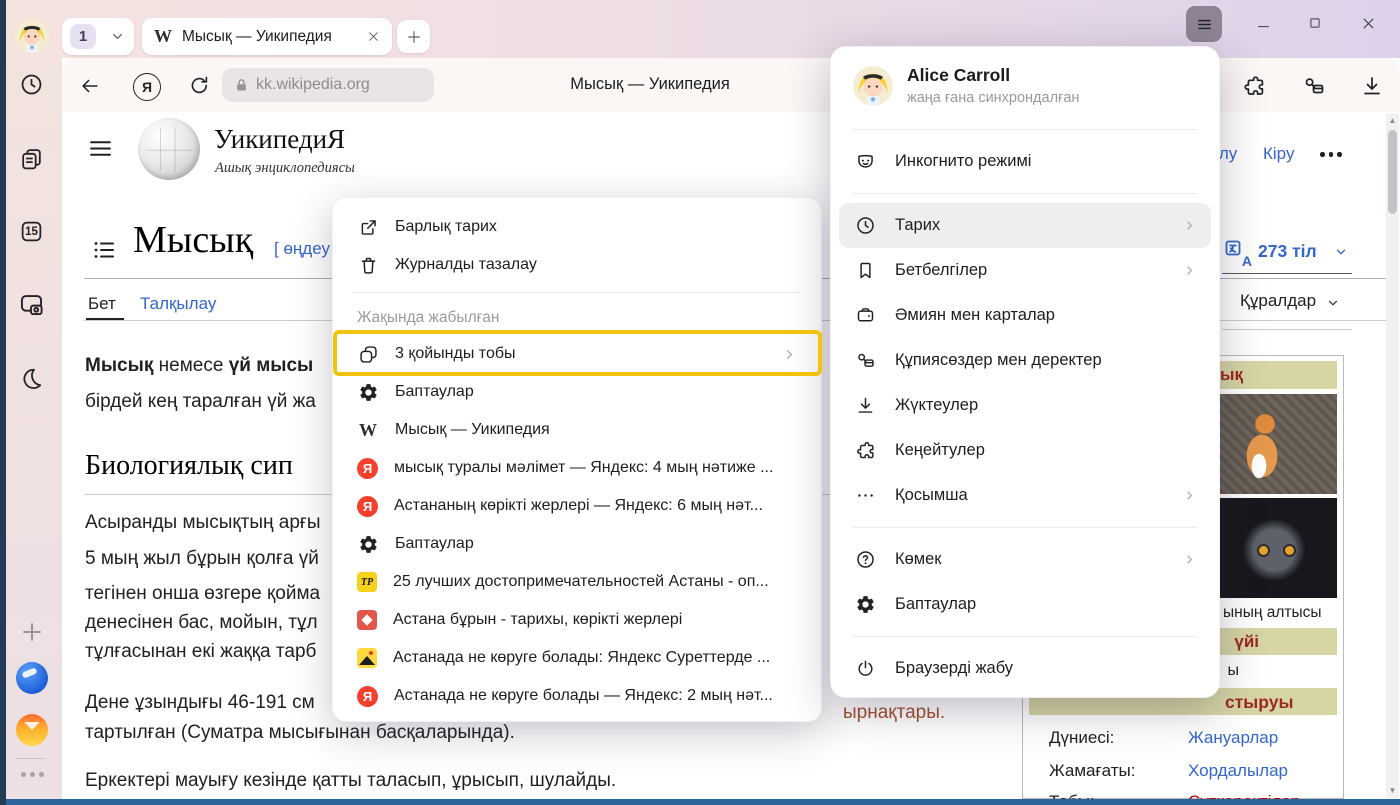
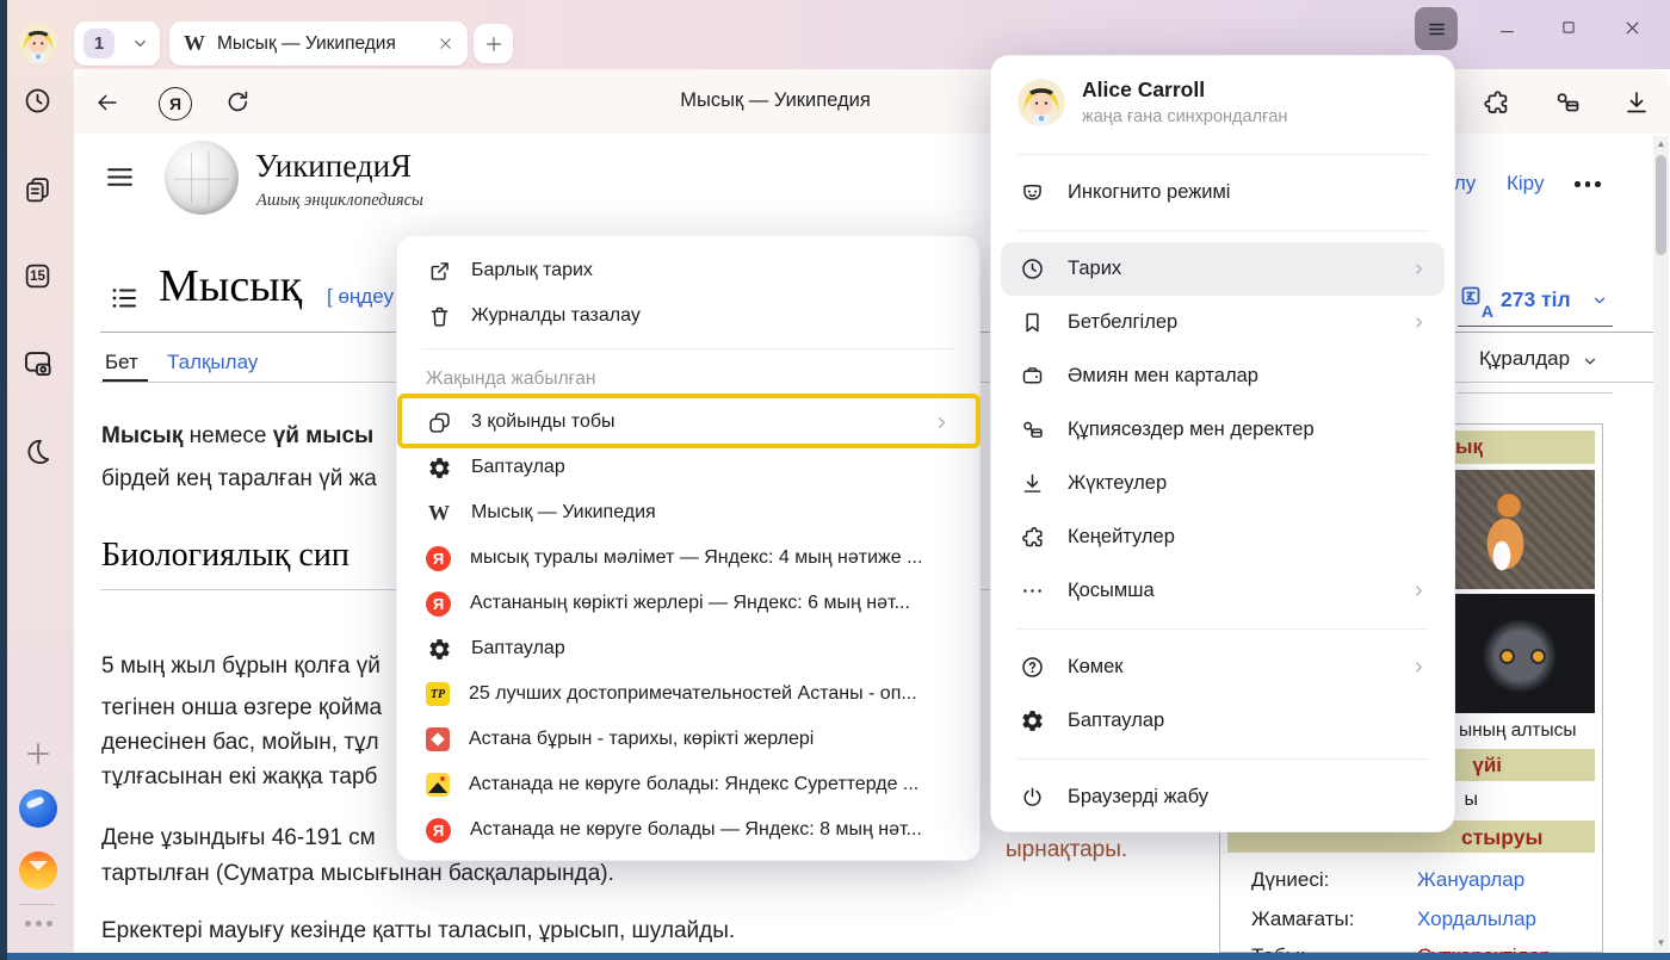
  1
  W
  Мысық — Уикипедия
  15
  Я
- kk.wikipedia.org
  Мысық — Уикипедия
  УикипедиЯ
  Ашық энциклопедиясы
  Кіру
  Мысық
  [ өңдеу
  Бет
  Талқылау
  A
  273 тіл
  Құралдар
  Мысық немесе үй мысы
  бірдей кең таралған үй жа
  Биологиялық сип
- Асыранды мысықтың арғы
  5 мың жыл бұрын қолға үй
  тегінен онша өзгере қойма
  денесінен бас, мойын, тұл
  тұлғасынан екі жаққа тарб
  Дене ұзындығы 46-191 см
  тартылған (Суматра мысығынан басқаларында).
  Еркектері мауығу кезінде қатты таласып, ұрысып, шулайды.
  ырнақтары.
  ының алтысы
  үйі
  ы
  стыруы
  Дүниесі:
  Жануарлар
  Жамағаты:
  Хордалылар
  ▲
  ▼
  Барлық тарих
  Журналды тазалау
  Жақында жабылған
  3 қойынды тобы
  Баптаулар
  W
  Мысық — Уикипедия
  Я
  мысық туралы мәлімет — Яндекс: 4 мың нәтиже ...
  Я
  Астананың көрікті жерлері — Яндекс: 6 мың нәт...
  Баптаулар
  ТР
  25 лучших достопримечательностей Астаны - оп...
  Астана бұрын - тарихы, көрікті жерлері
  Астанада не көруге болады: Яндекс Суреттерде ...
  Я
- Астанада не көруге болады — Яндекс: 2 мың нәт...
+ Астанада не көруге болады — Яндекс: 8 мың нәт...
  Alice Carroll
  жаңа ғана синхрондалған
  Инкогнито режимі
  Тарих
  Бетбелгілер
  Әмиян мен карталар
  Құпиясөздер мен деректер
  Жүктеулер
  Кеңейтулер
  Қосымша
  Көмек
  Баптаулар
  Браузерді жабу
